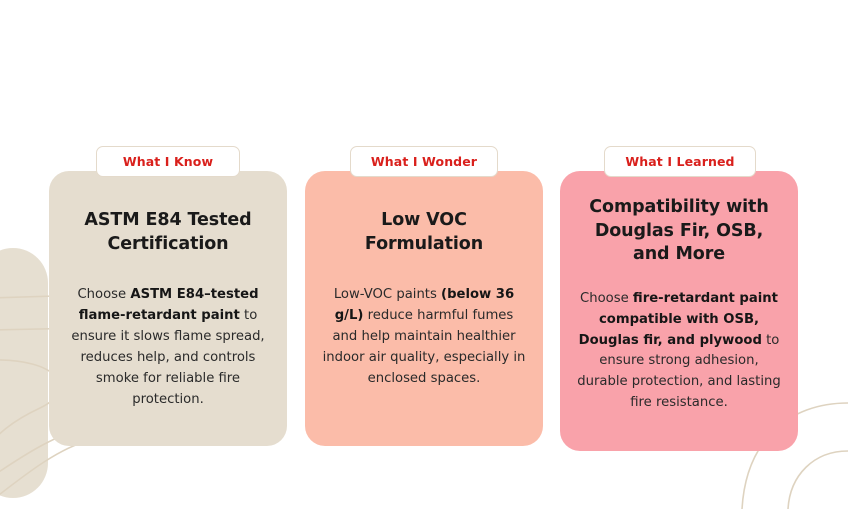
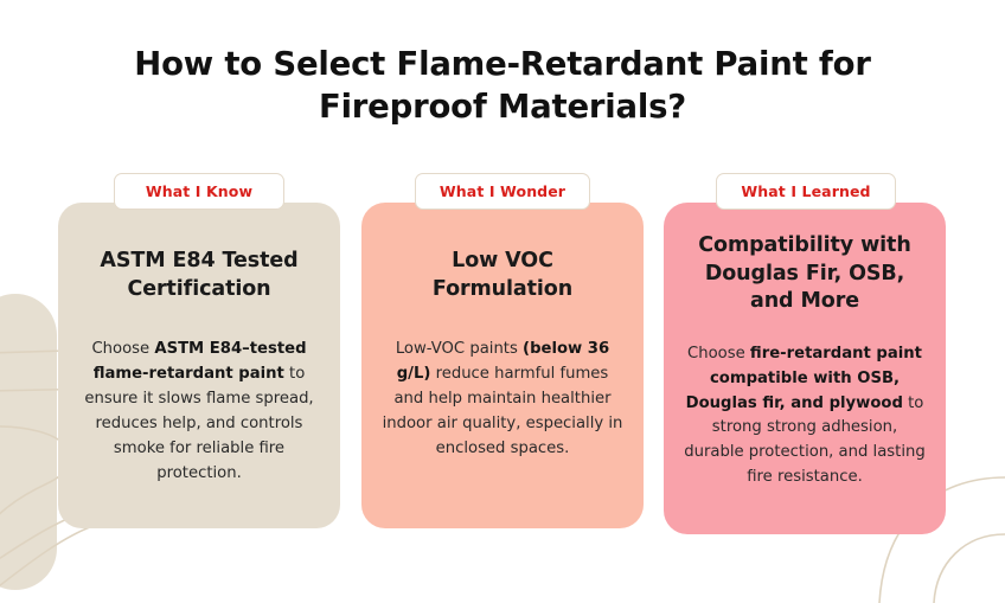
+ How to Select Flame-Retardant Paint for
+ Fireproof Materials?
  ASTM E84 Tested Certification
  Choose ASTM E84–tested flame-retardant paint to ensure it slows flame spread, reduces help, and controls smoke for reliable fire protection.
  Low VOC Formulation
  Low-VOC paints (below 36 g/L) reduce harmful fumes and help maintain healthier indoor air quality, especially in enclosed spaces.
  Compatibility with Douglas Fir, OSB, and More
- Choose fire-retardant paint compatible with OSB, Douglas fir, and plywood to ensure strong adhesion, durable protection, and lasting fire resistance.
+ Choose fire-retardant paint compatible with OSB, Douglas fir, and plywood to strong strong adhesion, durable protection, and lasting fire resistance.
  What I Know
  What I Wonder
  What I Learned
